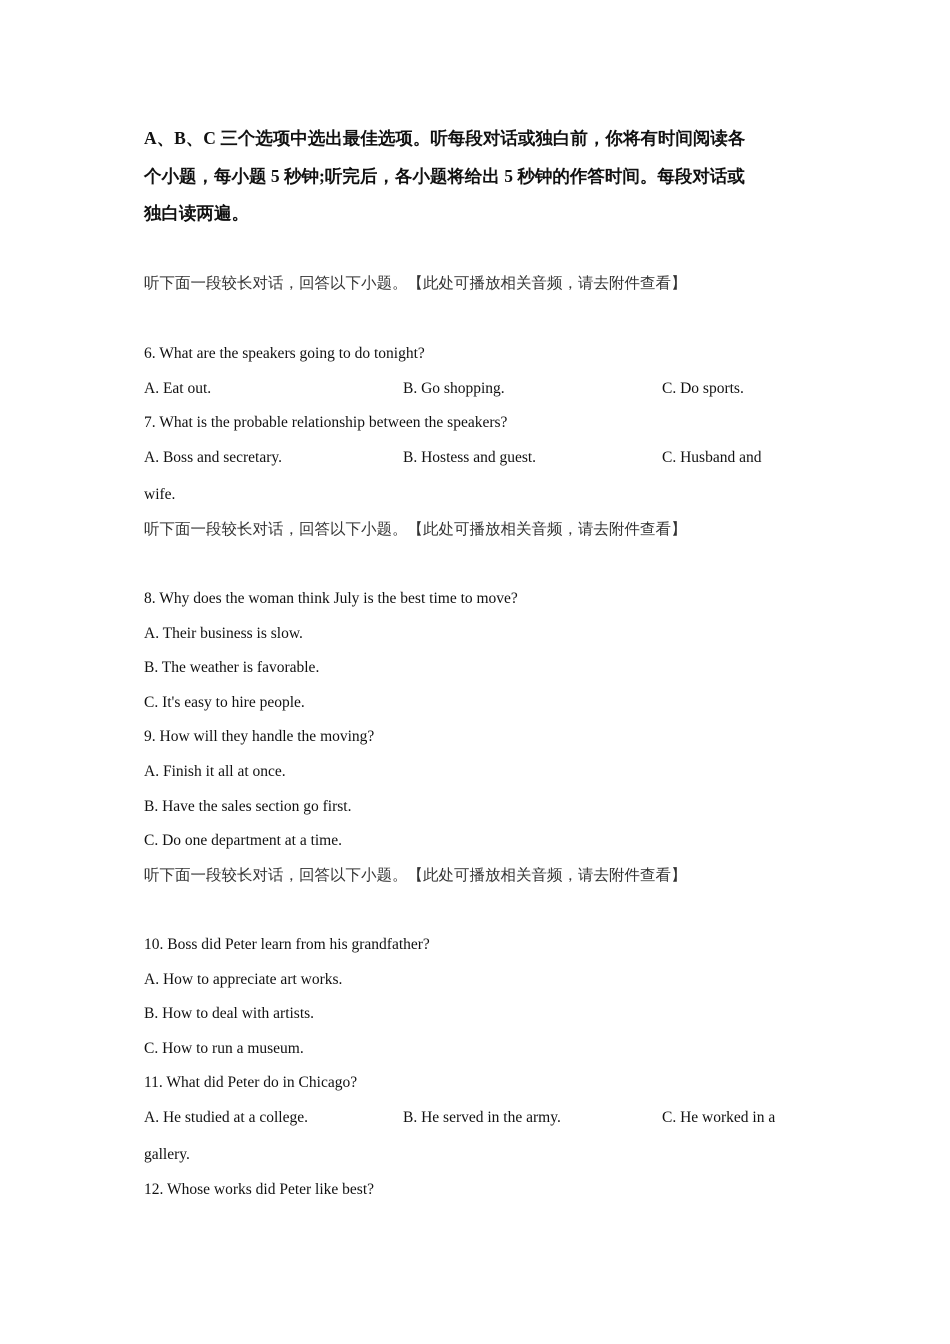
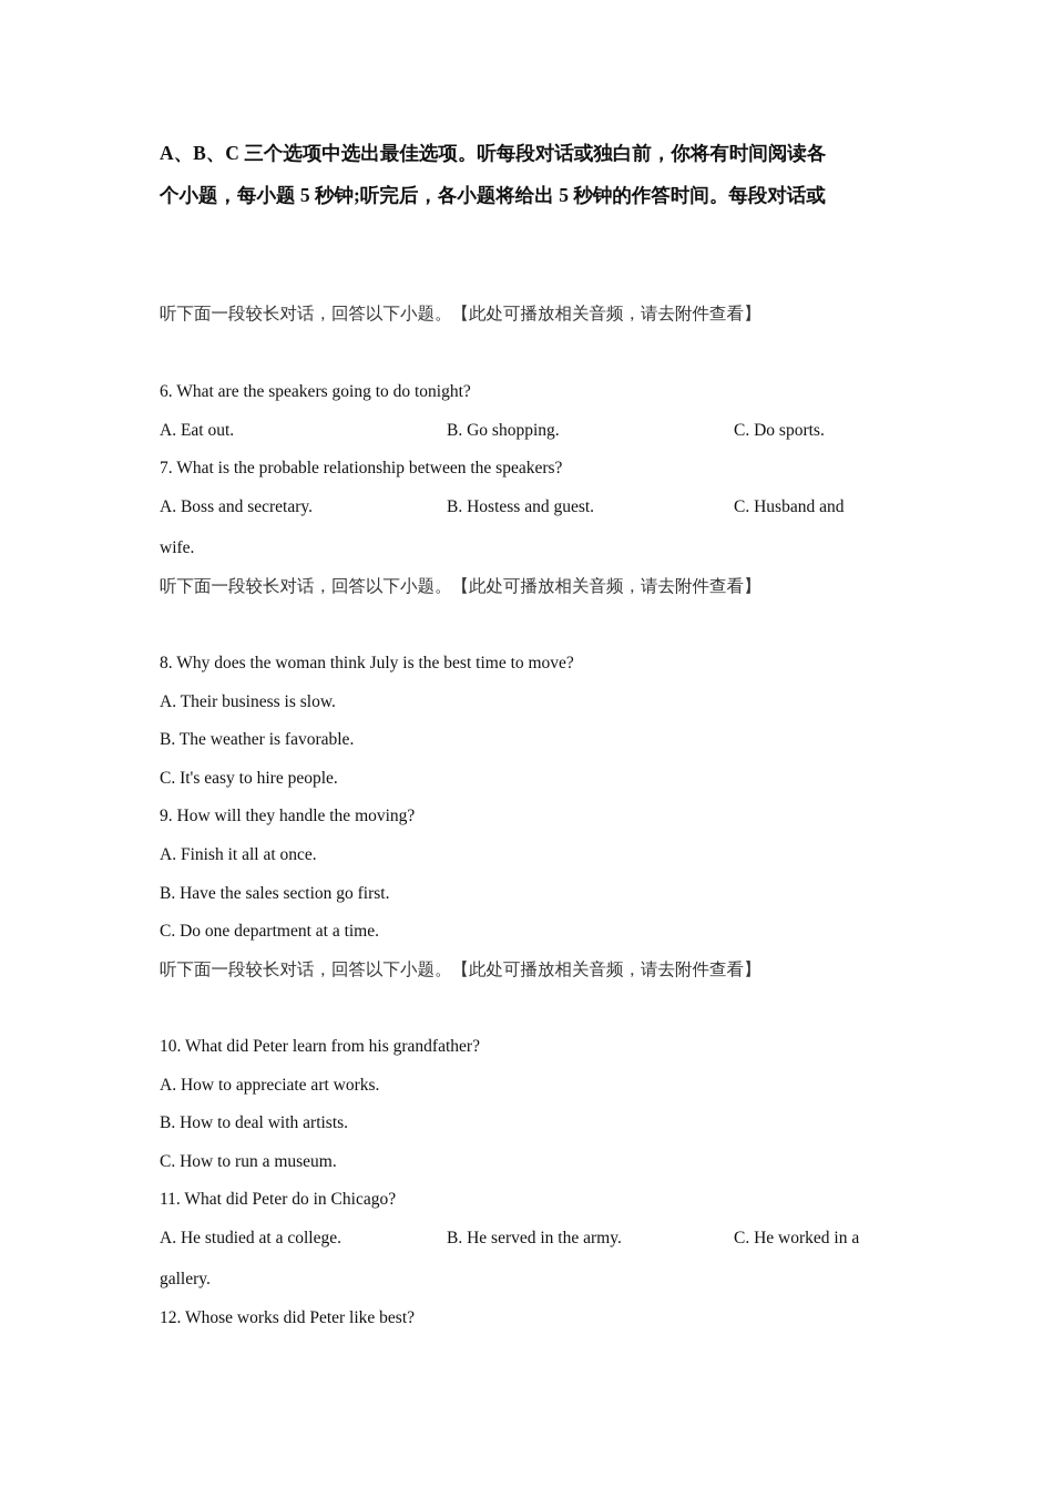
  A、B、C 三个选项中选出最佳选项。听每段对话或独白前，你将有时间阅读各
  个小题，每小题 5 秒钟;听完后，各小题将给出 5 秒钟的作答时间。每段对话或
- 独白读两遍。
  听下面一段较长对话，回答以下小题。【此处可播放相关音频，请去附件查看】
  6. What are the speakers going to do tonight?
  A. Eat out.
  B. Go shopping.
  C. Do sports.
  7. What is the probable relationship between the speakers?
  A. Boss and secretary.
  B. Hostess and guest.
  C. Husband and
  wife.
  听下面一段较长对话，回答以下小题。【此处可播放相关音频，请去附件查看】
  8. Why does the woman think July is the best time to move?
  A. Their business is slow.
  B. The weather is favorable.
  C. It's easy to hire people.
  9. How will they handle the moving?
  A. Finish it all at once.
  B. Have the sales section go first.
  C. Do one department at a time.
  听下面一段较长对话，回答以下小题。【此处可播放相关音频，请去附件查看】
- 10. Boss did Peter learn from his grandfather?
+ 10. What did Peter learn from his grandfather?
  A. How to appreciate art works.
  B. How to deal with artists.
  C. How to run a museum.
  11. What did Peter do in Chicago?
  A. He studied at a college.
  B. He served in the army.
  C. He worked in a
  gallery.
  12. Whose works did Peter like best?
